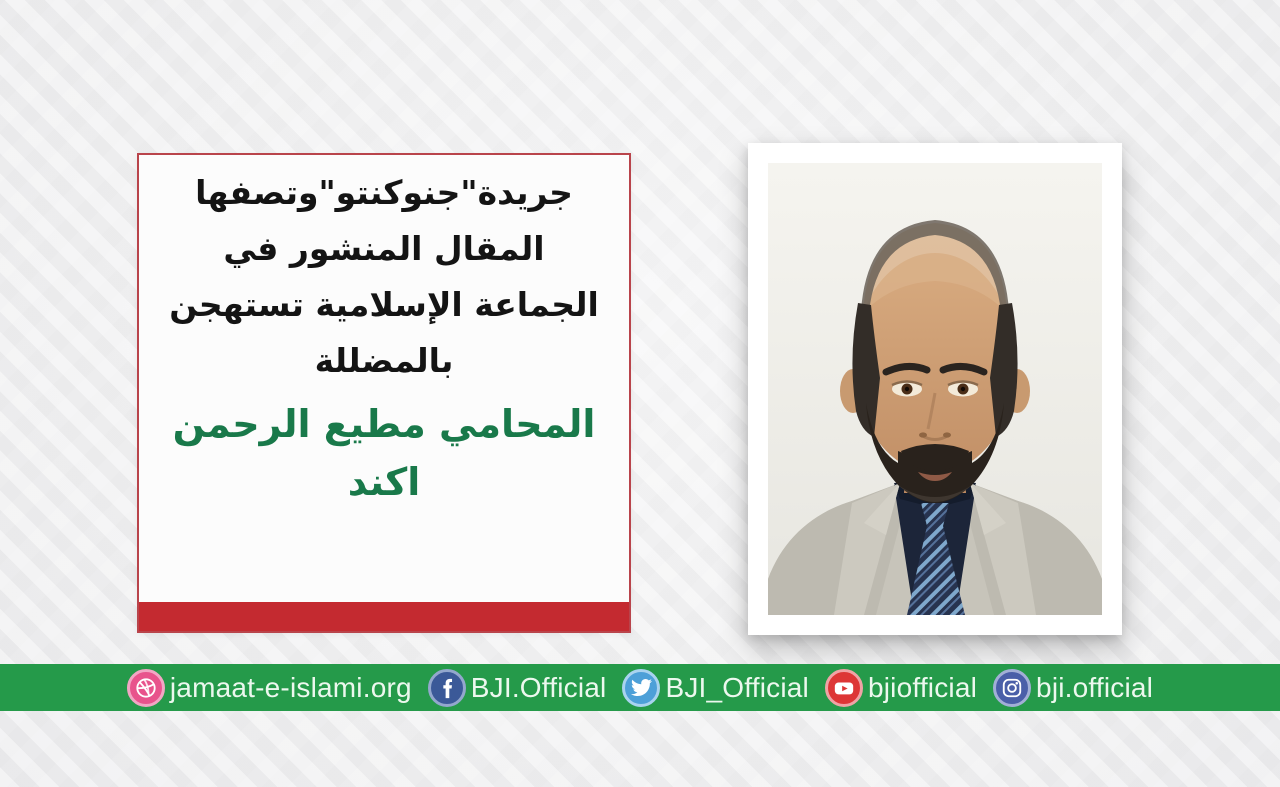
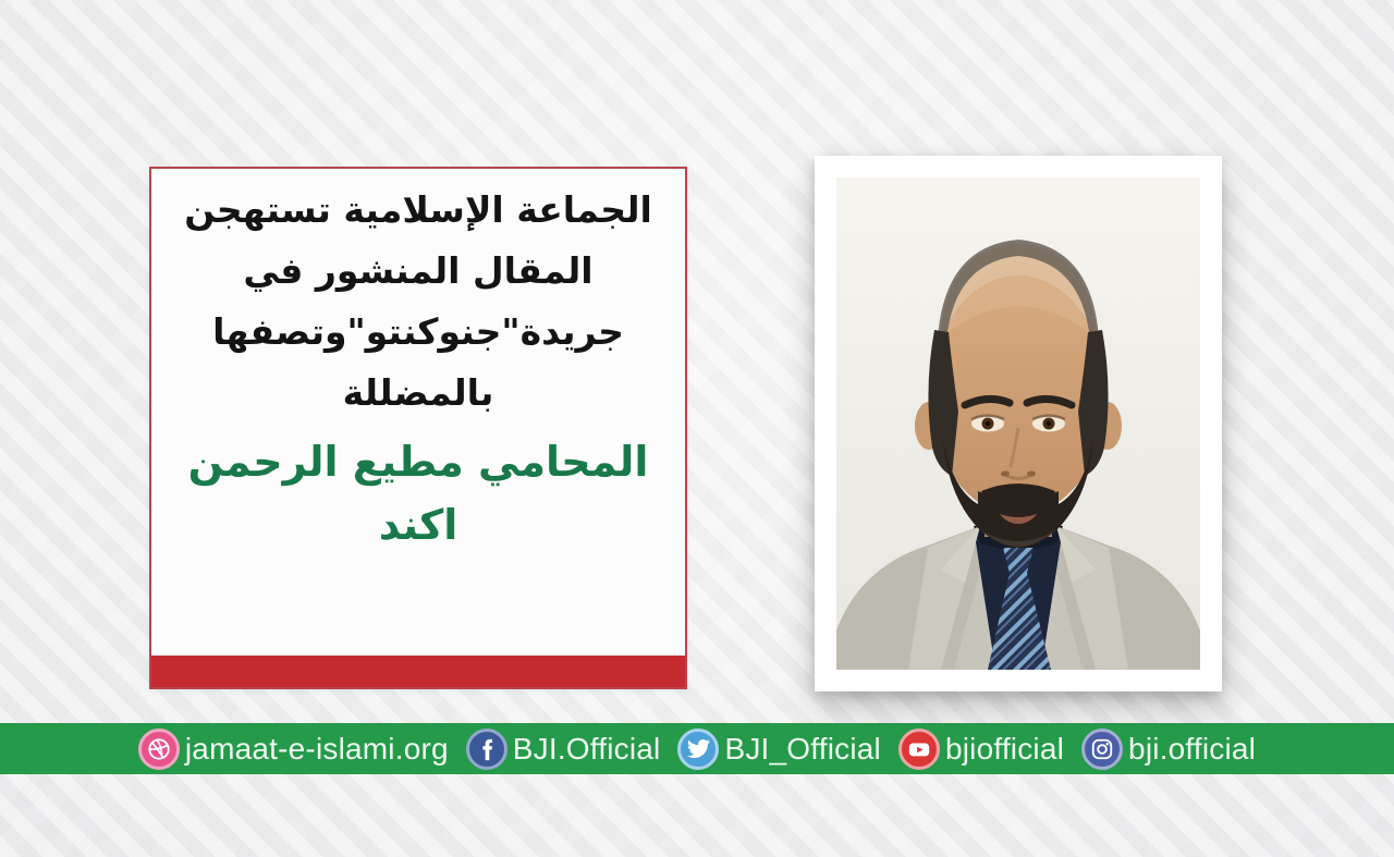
- جريدة"جنوكنتو"وتصفها
+ الجماعة الإسلامية تستهجن
  المقال المنشور في
- الجماعة الإسلامية تستهجن
+ جريدة"جنوكنتو"وتصفها
  بالمضللة
  المحامي مطيع الرحمن اكند
  jamaat-e-islami.org
  BJI.Official
  BJI_Official
  bjiofficial
  bji.official
